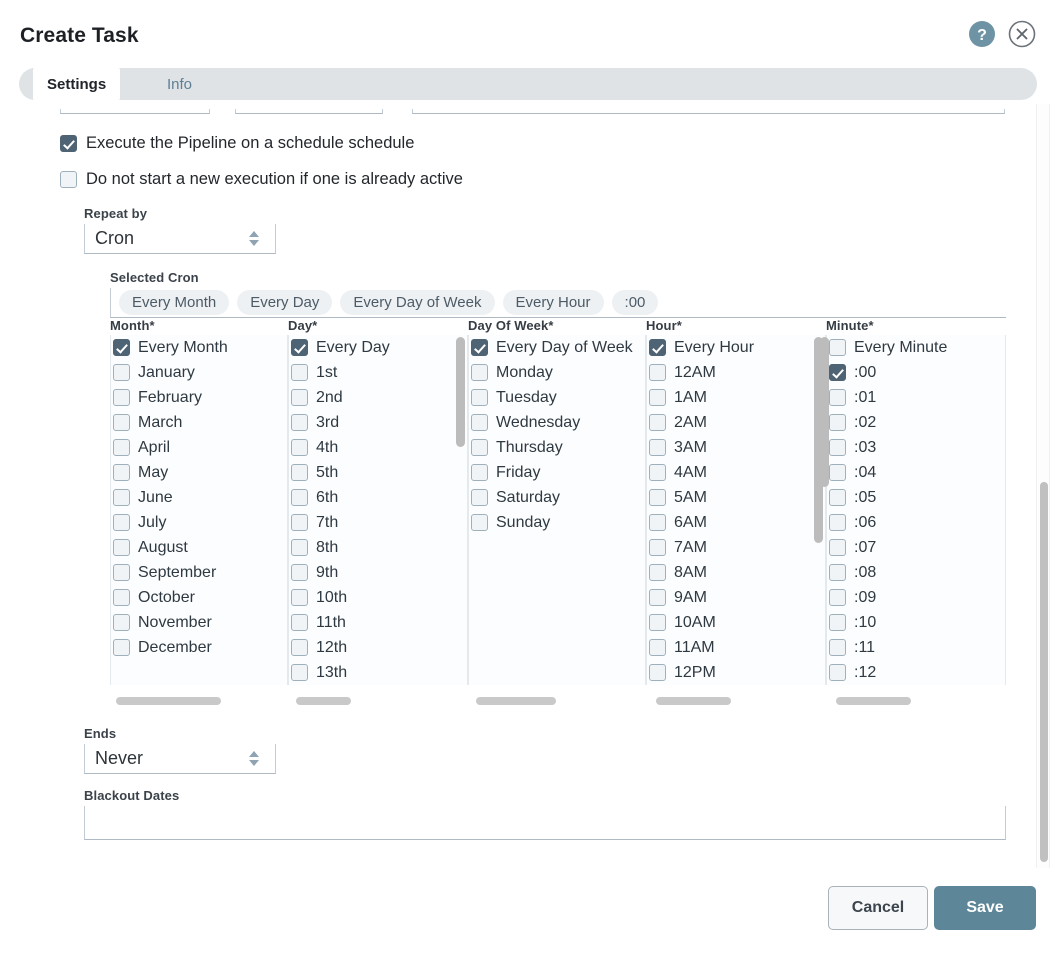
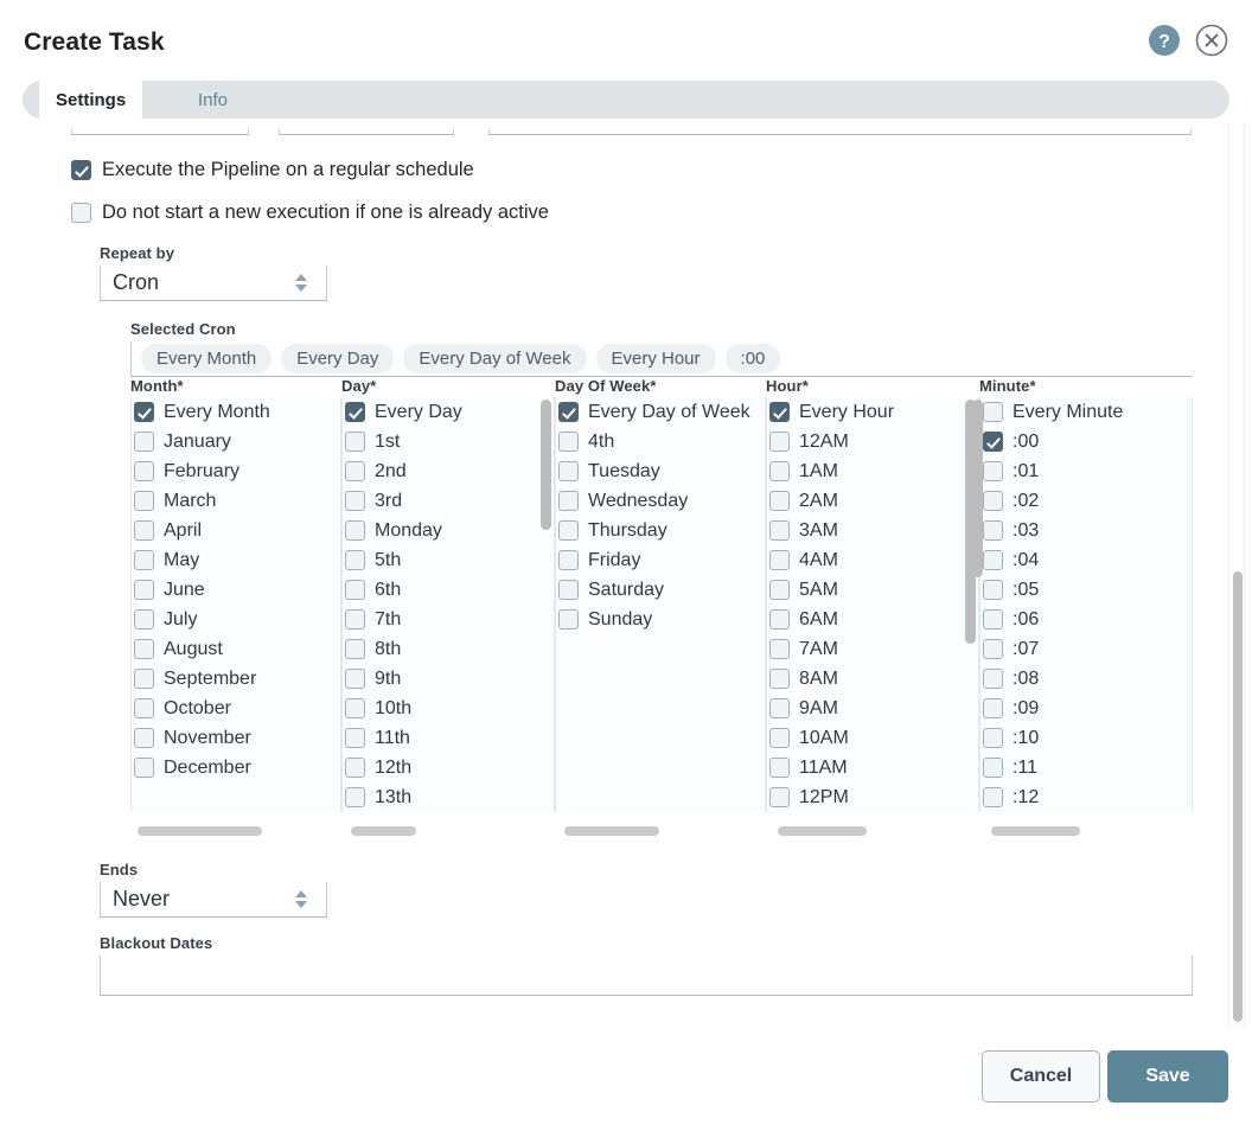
  Create Task
  ?
  Settings
  Info
- Execute the Pipeline on a schedule schedule
+ Execute the Pipeline on a regular schedule
  Do not start a new execution if one is already active
  Repeat by
  Cron
  Selected Cron
  Every Month
  Every Day
  Every Day of Week
  Every Hour
  :00
  Month*
  Every Month
  January
  February
  March
  April
  May
  June
  July
  August
  September
  October
  November
  December
  Day*
  Every Day
  1st
  2nd
  3rd
- 4th
+ Monday
  5th
  6th
  7th
  8th
  9th
  10th
  11th
  12th
  13th
  Day Of Week*
  Every Day of Week
- Monday
+ 4th
  Tuesday
  Wednesday
  Thursday
  Friday
  Saturday
  Sunday
  Hour*
  Every Hour
  12AM
  1AM
  2AM
  3AM
  4AM
  5AM
  6AM
  7AM
  8AM
  9AM
  10AM
  11AM
  12PM
  Minute*
  Every Minute
  :00
  :01
  :02
  :03
  :04
  :05
  :06
  :07
  :08
  :09
  :10
  :11
  :12
  Ends
  Never
  Blackout Dates
  Cancel
  Save
